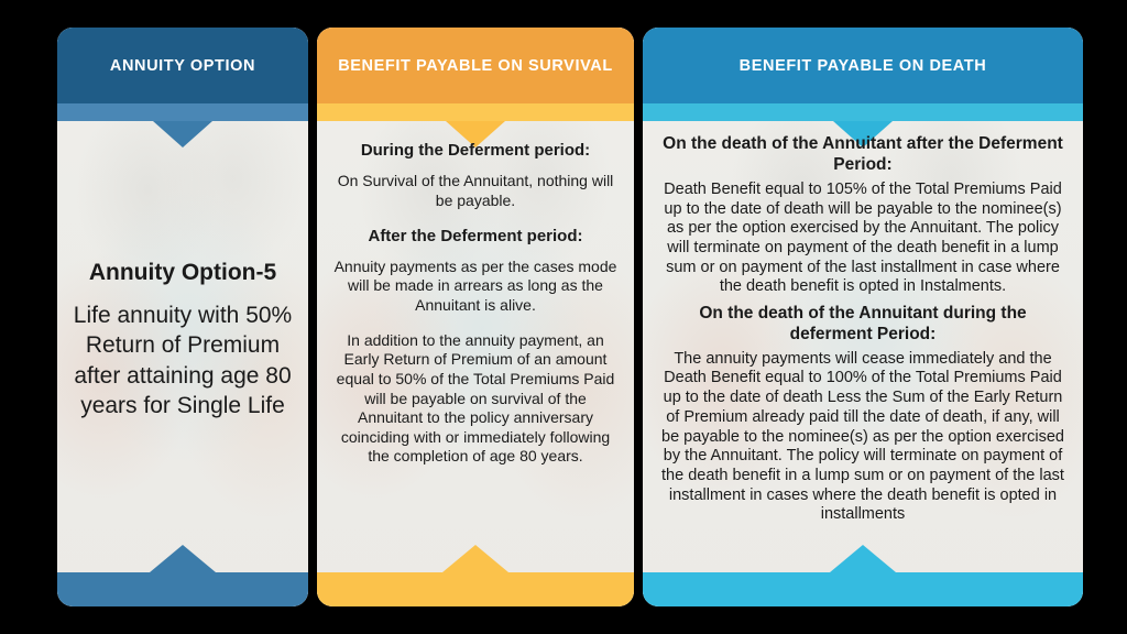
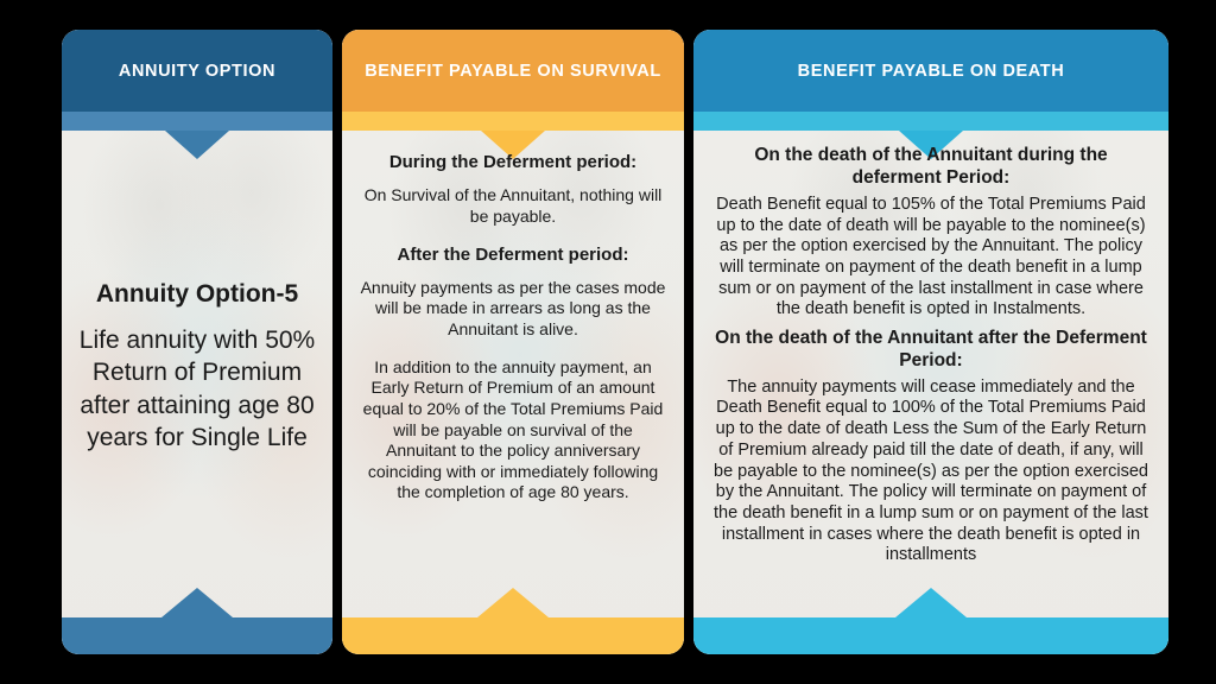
  ANNUITY OPTION
  Annuity Option-5
  Life annuity with 50% Return of Premium after attaining age 80 years for Single Life
  BENEFIT PAYABLE ON SURVIVAL
  During the Deferment period:
  On Survival of the Annuitant, nothing will be payable.
  After the Deferment period:
  Annuity payments as per the cases mode will be made in arrears as long as the Annuitant is alive.
- In addition to the annuity payment, an Early Return of Premium of an amount equal to 50% of the Total Premiums Paid will be payable on survival of the Annuitant to the policy anniversary coinciding with or immediately following the completion of age 80 years.
+ In addition to the annuity payment, an Early Return of Premium of an amount equal to 20% of the Total Premiums Paid will be payable on survival of the Annuitant to the policy anniversary coinciding with or immediately following the completion of age 80 years.
  BENEFIT PAYABLE ON DEATH
- On the death of the Annuitant after the Deferment Period:
+ On the death of the Annuitant during the deferment Period:
  Death Benefit equal to 105% of the Total Premiums Paid up to the date of death will be payable to the nominee(s) as per the option exercised by the Annuitant. The policy will terminate on payment of the death benefit in a lump sum or on payment of the last installment in case where the death benefit is opted in Instalments.
- On the death of the Annuitant during the deferment Period:
+ On the death of the Annuitant after the Deferment Period:
  The annuity payments will cease immediately and the Death Benefit equal to 100% of the Total Premiums Paid up to the date of death Less the Sum of the Early Return of Premium already paid till the date of death, if any, will be payable to the nominee(s) as per the option exercised by the Annuitant. The policy will terminate on payment of the death benefit in a lump sum or on payment of the last installment in cases where the death benefit is opted in installments
